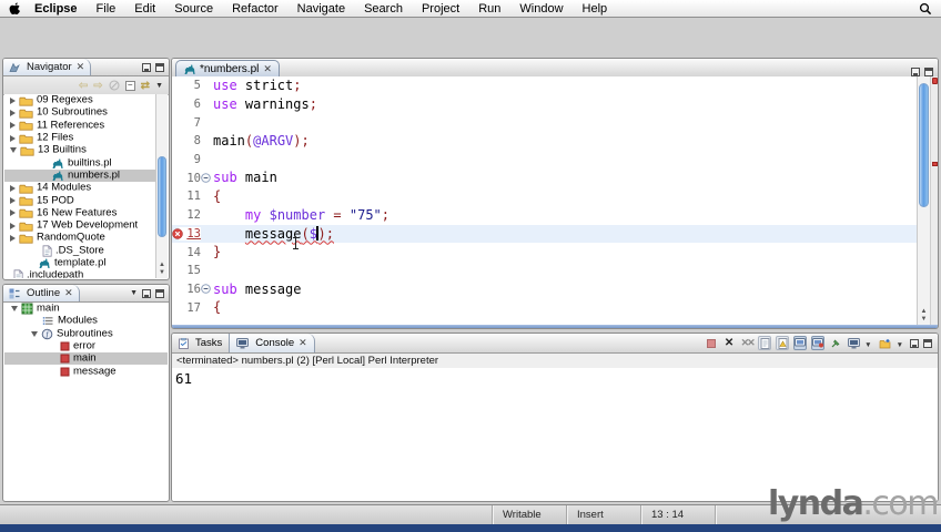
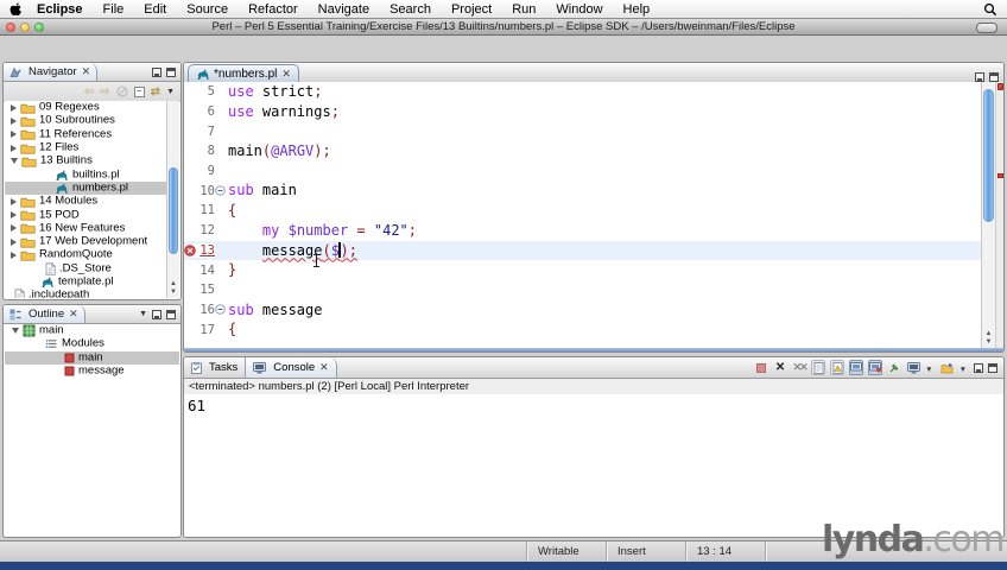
  Eclipse
  File
  Edit
  Source
  Refactor
  Navigate
  Search
  Project
  Run
  Window
  Help
+ Perl – Perl 5 Essential Training/Exercise Files/13 Builtins/numbers.pl – Eclipse SDK – /Users/bweinman/Files/Eclipse
  Navigator
  ✕
  ⇦
  ⇨
  −
  ⇄
  09 Regexes
  10 Subroutines
  11 References
  12 Files
  13 Builtins
  builtins.pl
  numbers.pl
  14 Modules
  15 POD
  16 New Features
  17 Web Development
  RandomQuote
  .DS_Store
  template.pl
  .includepath
  Outline
  ✕
  main
  Modules
- f
- Subroutines
- error
  main
  message
  *numbers.pl
  ✕
  5
  use strict;
  6
  use warnings;
  7
  8
  main(@ARGV);
  9
  10
  sub main
  11
  {
  12
- my $number = "75";
+ my $number = "42";
  13
  message($);
  14
  }
  15
  16
  sub message
  17
  {
  Tasks
  Console
  ✕
  ✕
  ✕✕
  <terminated> numbers.pl (2) [Perl Local] Perl Interpreter
  61
  Writable
  Insert
  13 : 14
  lynda.com
